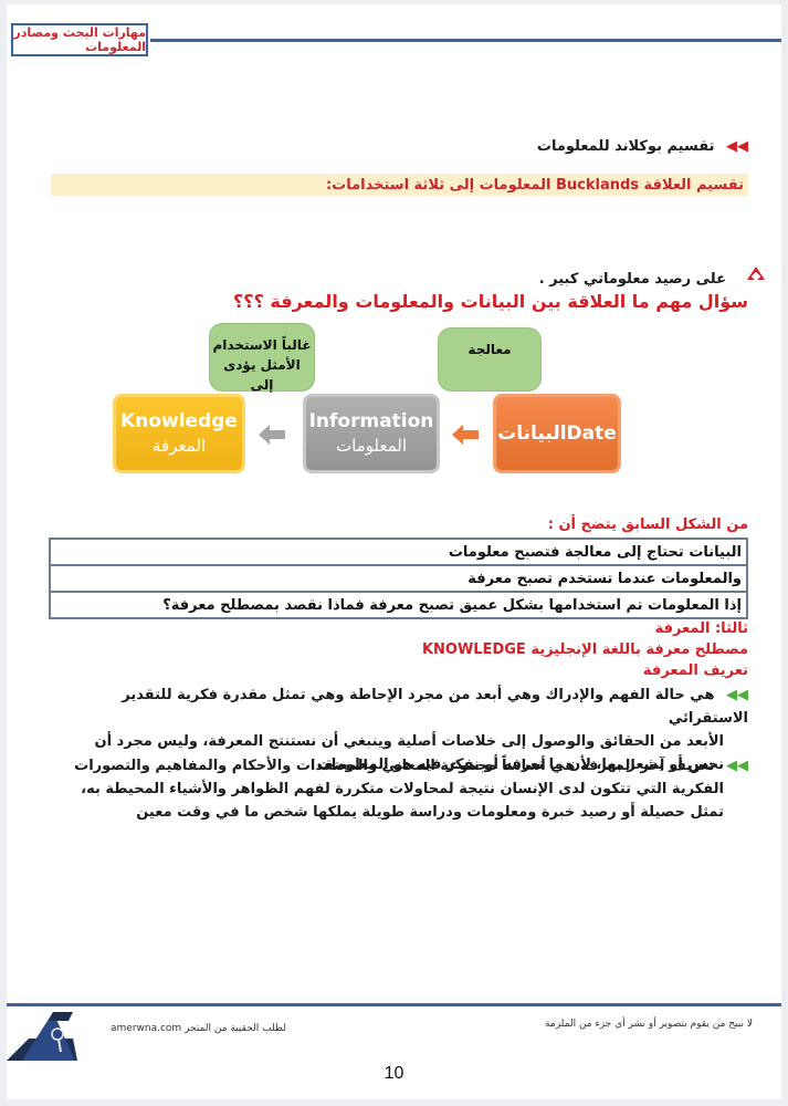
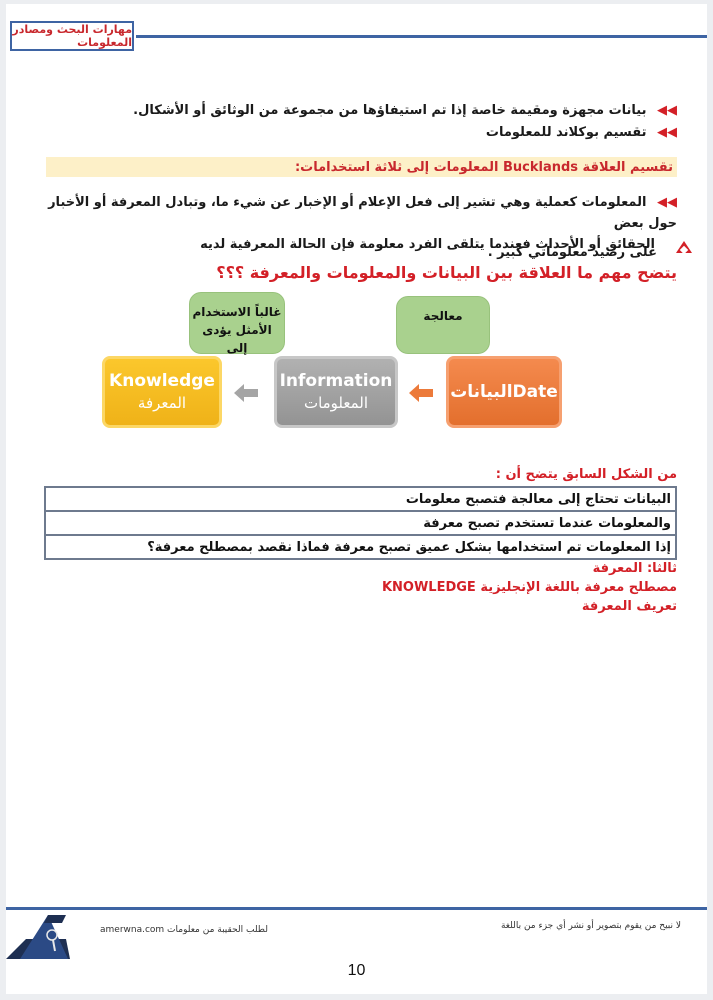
  مهارات البحث ومصادر المعلومات
+ ◀◀ بيانات مجهزة ومقيمة خاصة إذا تم استيفاؤها من مجموعة من الوثائق أو الأشكال.
  ◀◀ تقسيم بوكلاند للمعلومات
  تقسيم العلاقة Bucklands المعلومات إلى ثلاثة استخدامات:
+ ◀◀ المعلومات كعملية وهي تشير إلى فعل الإعلام أو الإخبار عن شيء ما، وتبادل المعرفة أو الأخبار حول بعض
+ الحقائق أو الأحداث فعندما يتلقى الفرد معلومة فإن الحالة المعرفية لديه
  على رصيد معلوماتي كبير .
- سؤال مهم ما العلاقة بين البيانات والمعلومات والمعرفة ؟؟؟
+ يتضح مهم ما العلاقة بين البيانات والمعلومات والمعرفة ؟؟؟
  غالباً الاستخدام
  الأمثل يؤدى إلى
  معالجة
  Knowledge
  المعرفة
  Information
  المعلومات
  البياناتDate
  من الشكل السابق يتضح أن :
  البيانات تحتاج إلى معالجة فتصبح معلومات
  والمعلومات عندما تستخدم تصبح معرفة
  إذا المعلومات تم استخدامها بشكل عميق تصبح معرفة فماذا نقصد بمصطلح معرفة؟
  ثالثا: المعرفة
  مصطلح معرفة باللغة الإنجليزية KNOWLEDGE
  تعريف المعرفة
- ◀◀ هي حالة الفهم والإدراك وهي أبعد من مجرد الإحاطة وهي تمثل مقدرة فكرية للتقدير الاستقرائي
- الأبعد من الحقائق والوصول إلى خلاصات أصلية وينبغي أن نستنتج المعرفة، وليس مجرد أن
- نحس أو يشعر بها، لأن ما تعرفه أو نفكر فيه هو المعلومات
- ◀◀ تعريف آخر المعرفة هي أساساً مجموعة المعاني والمعتقدات والأحكام والمفاهيم والتصورات
- الفكرية التي تتكون لدى الإنسان نتيجة لمحاولات متكررة لفهم الظواهر والأشياء المحيطة به،
- تمثل حصيلة أو رصيد خبرة ومعلومات ودراسة طويلة يملكها شخص ما في وقت معين
- لطلب الحقيبة من المتجر amerwna.com
+ لطلب الحقيبة من معلومات amerwna.com
- لا نبيح من يقوم بتصوير أو نشر أي جزء من الملزمة
+ لا نبيح من يقوم بتصوير أو نشر أي جزء من باللغة
  10
